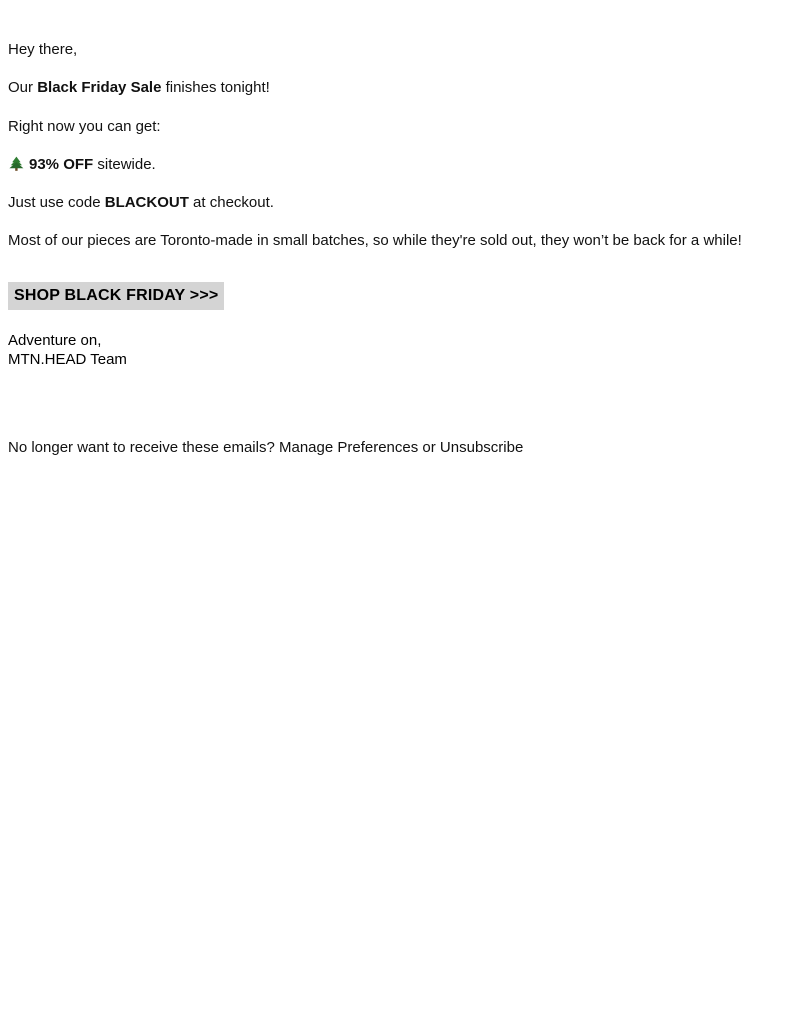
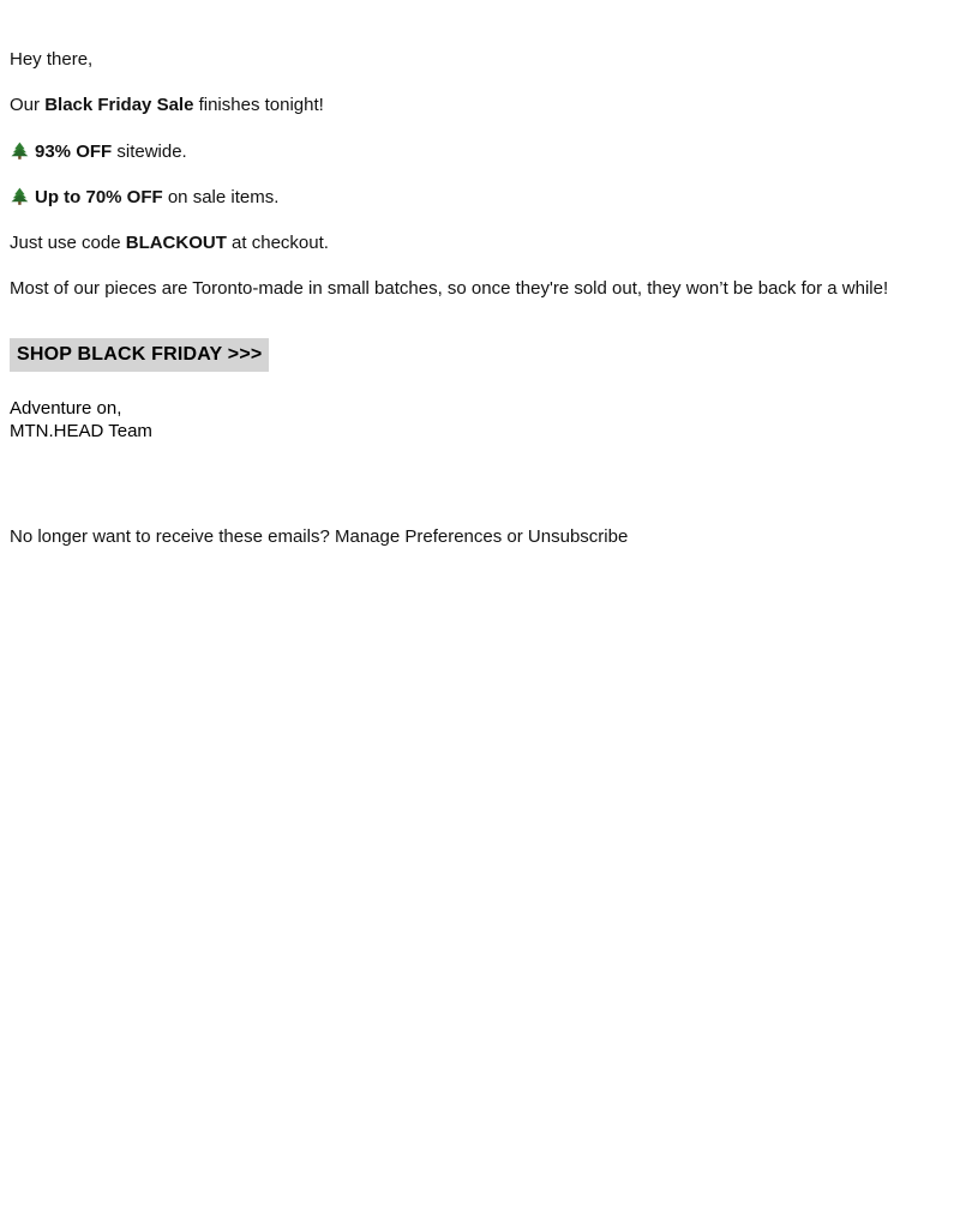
  Hey there,
  Our Black Friday Sale finishes tonight!
- Right now you can get:
  93% OFF sitewide.
+ Up to 70% OFF on sale items.
  Just use code BLACKOUT at checkout.
- Most of our pieces are Toronto-made in small batches, so while they're sold out, they won’t be back for a while!
+ Most of our pieces are Toronto-made in small batches, so once they're sold out, they won’t be back for a while!
  SHOP BLACK FRIDAY >>>
  Adventure on,
  MTN.HEAD Team
  No longer want to receive these emails? Manage Preferences or Unsubscribe
